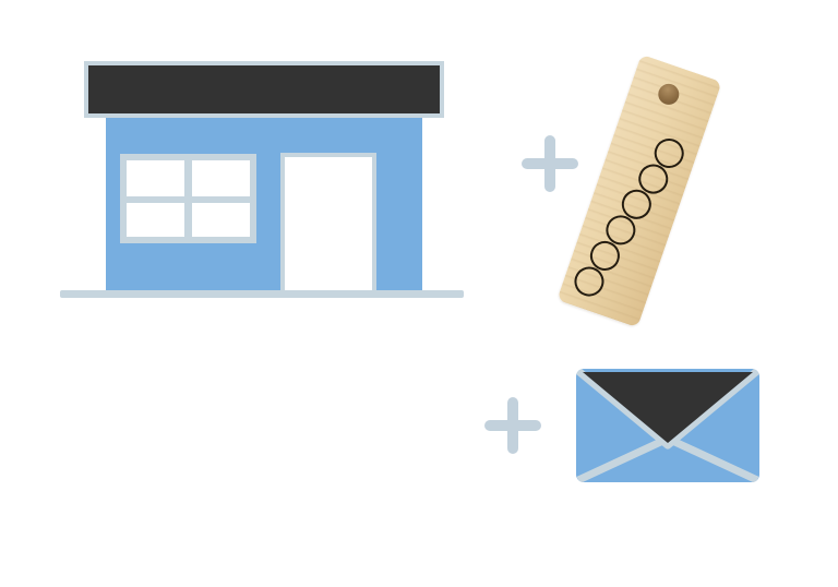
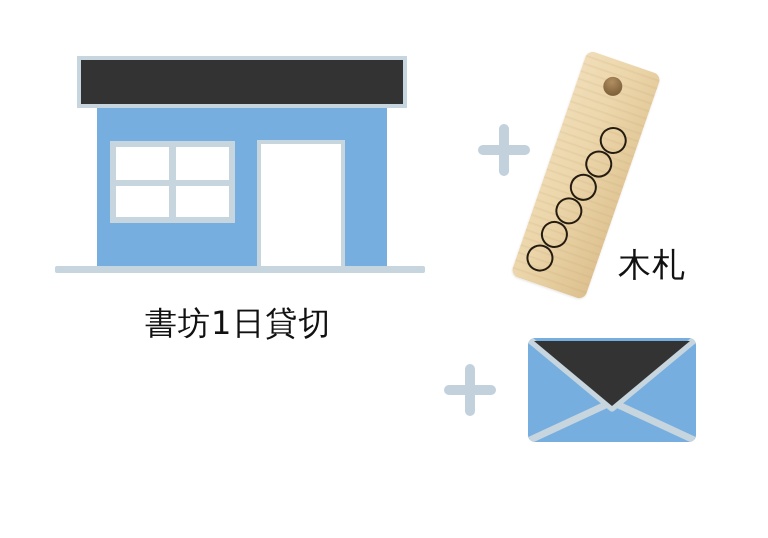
+ 書坊1日貸切
+ 木札
